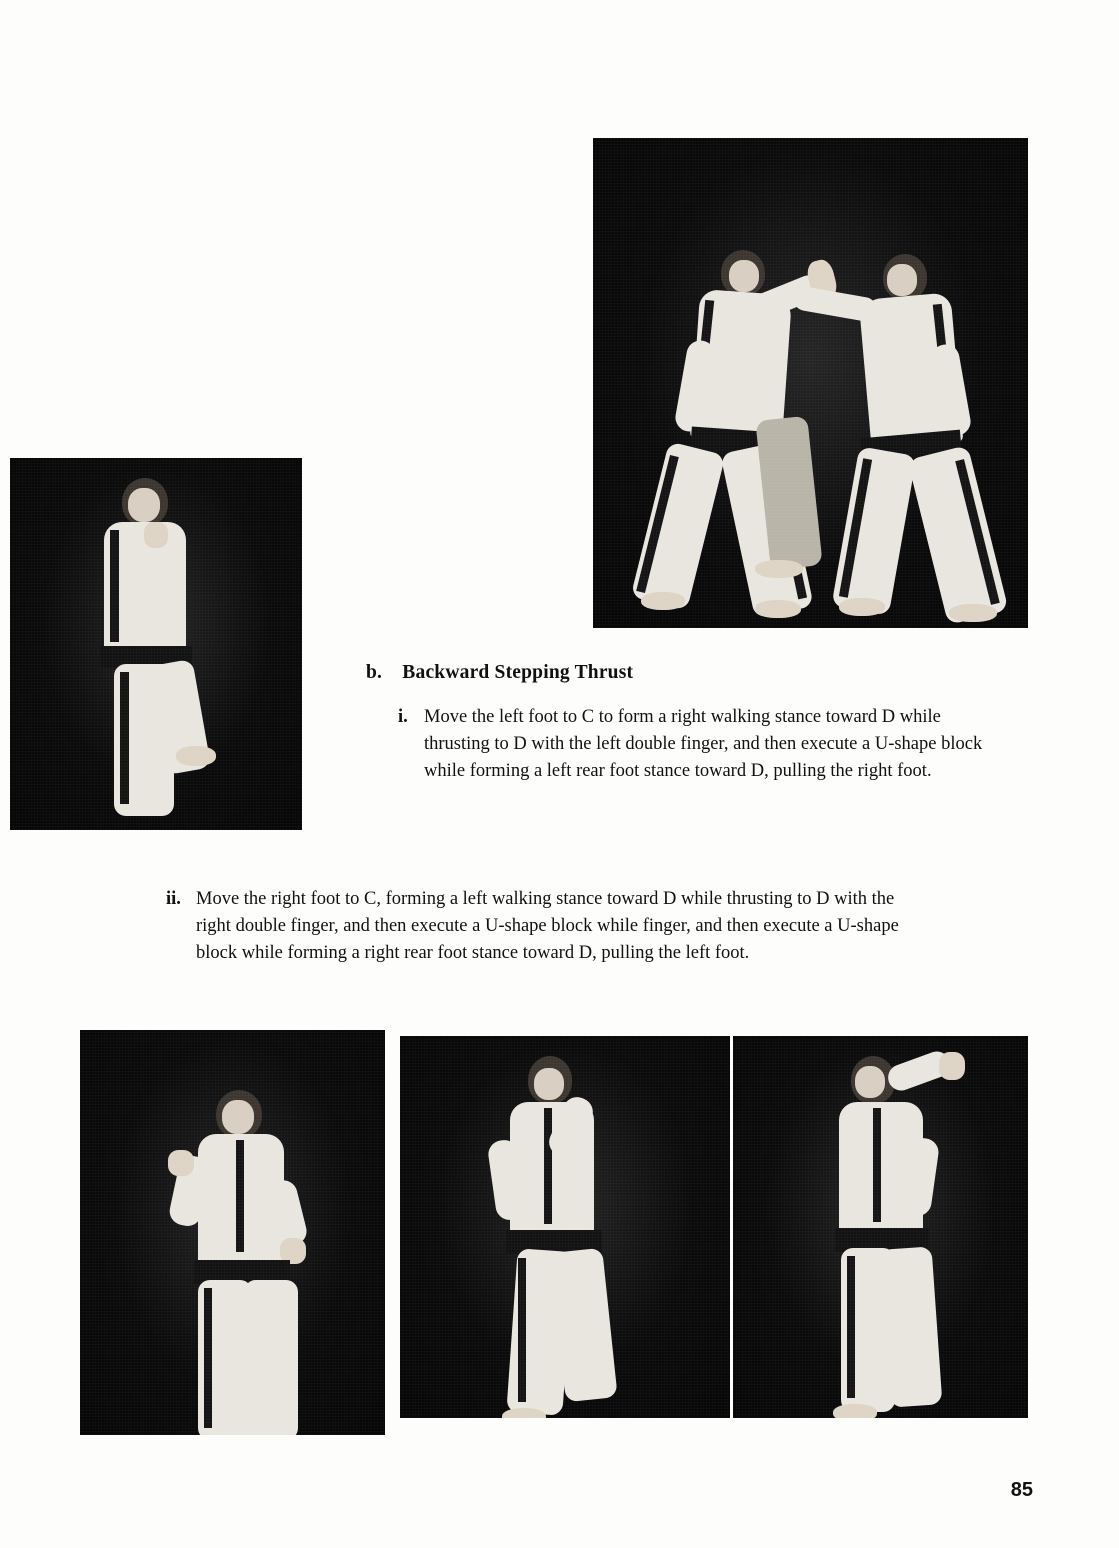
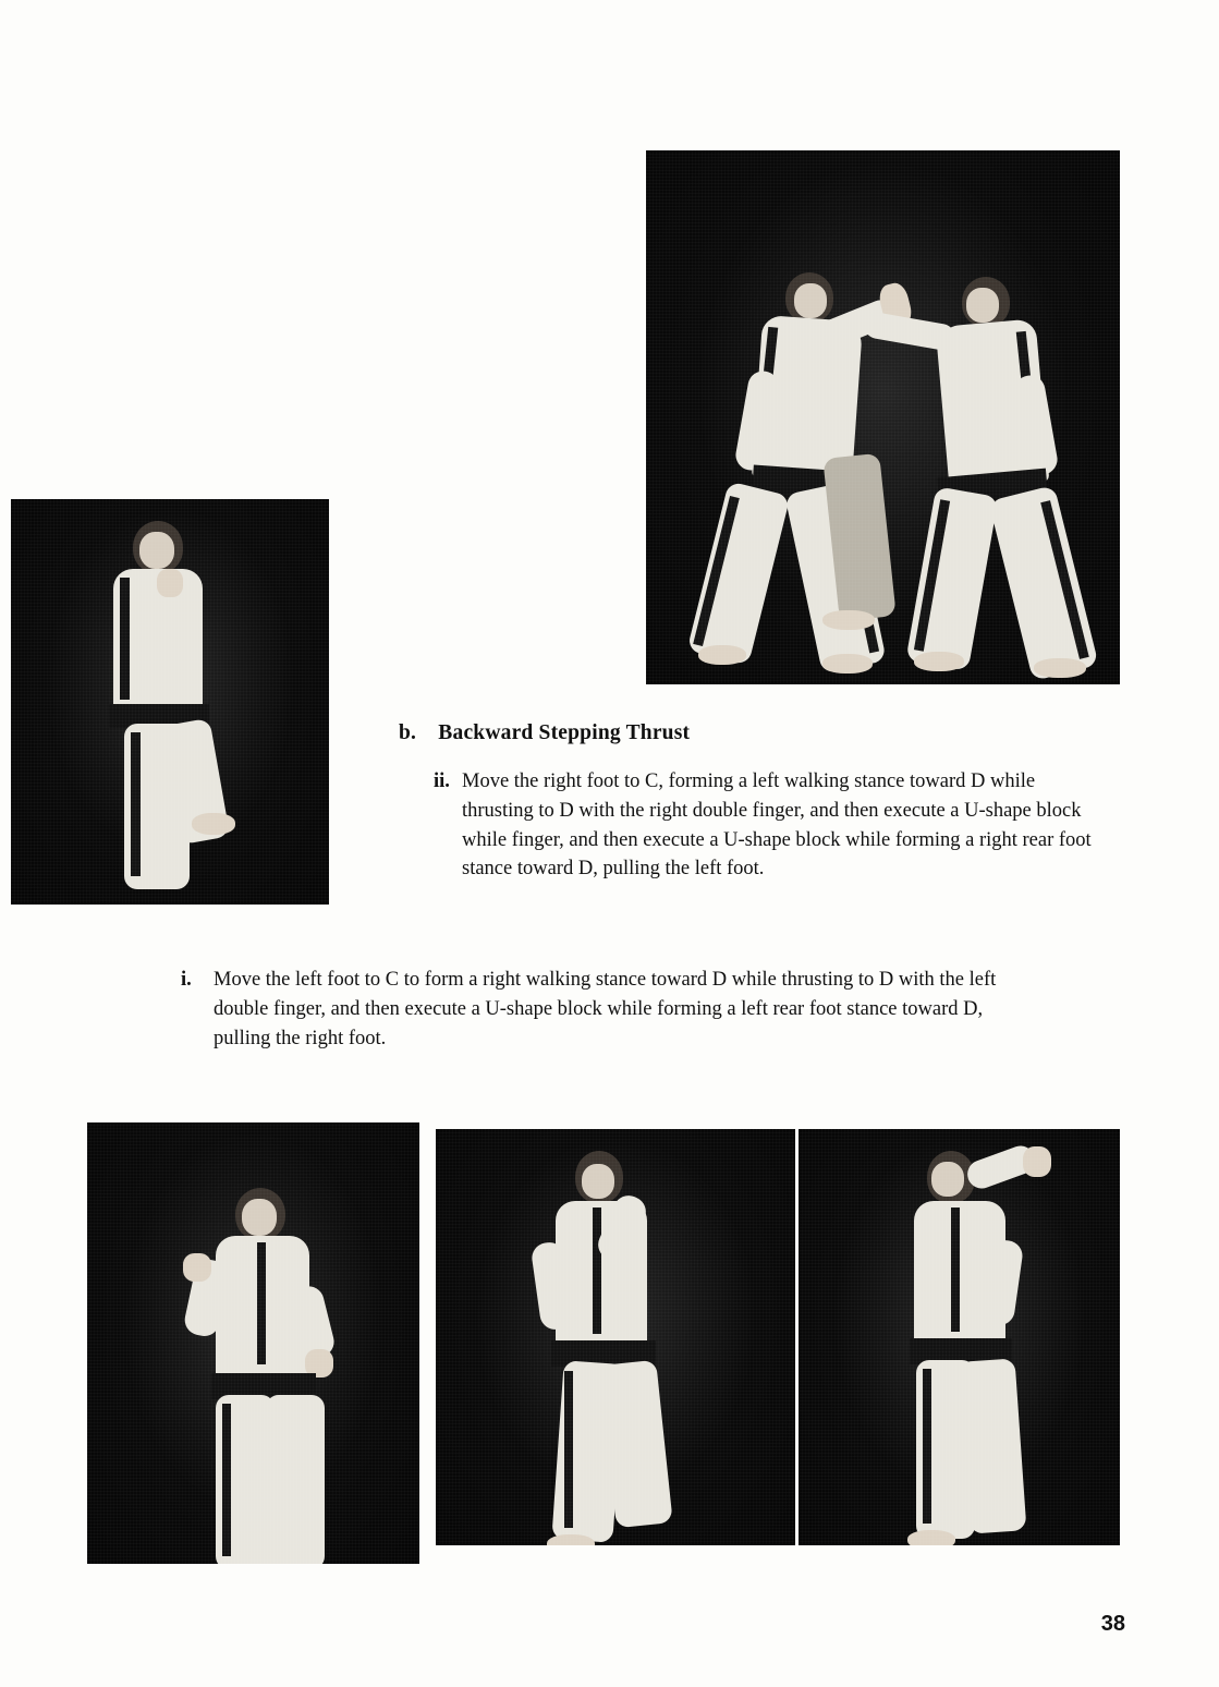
  b. Backward Stepping Thrust
- i.
+ ii.
- Move the left foot to C to form a right walking stance toward D while thrusting to D with the left double finger, and then execute a U-shape block while forming a left rear foot stance toward D, pulling the right foot.
+ Move the right foot to C, forming a left walking stance toward D while thrusting to D with the right double finger, and then execute a U-shape block while finger, and then execute a U-shape block while forming a right rear foot stance toward D, pulling the left foot.
- ii.
+ i.
- Move the right foot to C, forming a left walking stance toward D while thrusting to D with the right double finger, and then execute a U-shape block while finger, and then execute a U-shape block while forming a right rear foot stance toward D, pulling the left foot.
+ Move the left foot to C to form a right walking stance toward D while thrusting to D with the left double finger, and then execute a U-shape block while forming a left rear foot stance toward D, pulling the right foot.
- 85
+ 38
